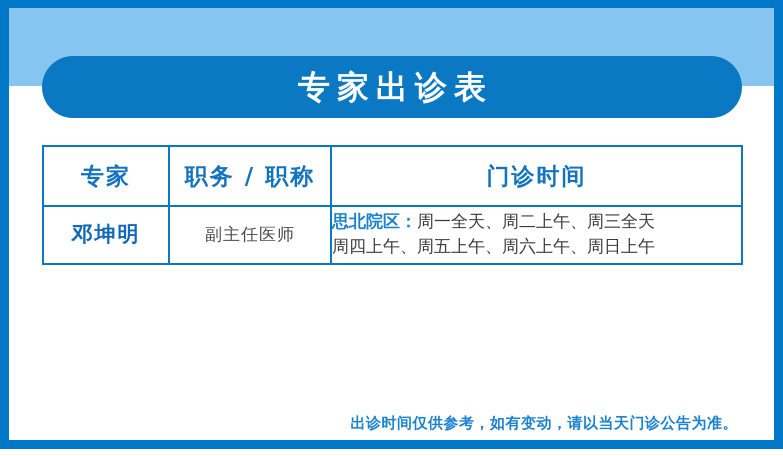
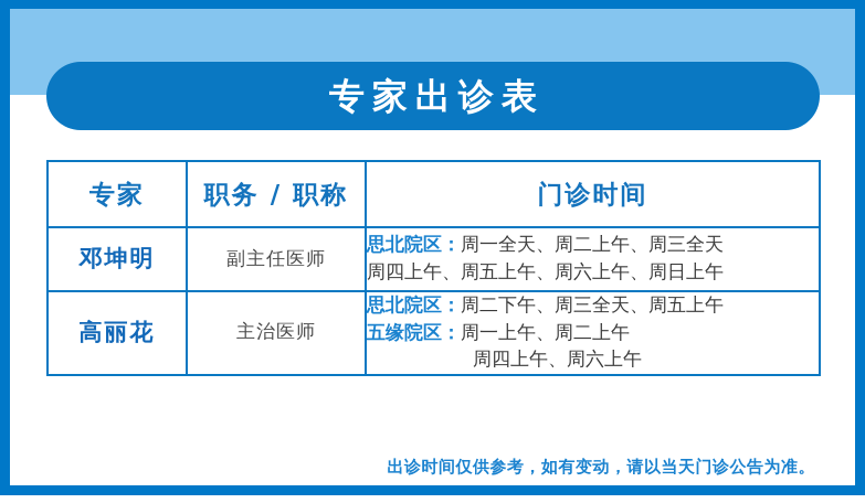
  专家出诊表
  专家	职务 / 职称	门诊时间
  邓坤明	副主任医师	思北院区：周一全天、周二上午、周三全天 周四上午、周五上午、周六上午、周日上午
+ 高丽花	主治医师	思北院区：周二下午、周三全天、周五上午 五缘院区：周一上午、周二上午 周四上午、周六上午
  出诊时间仅供参考，如有变动，请以当天门诊公告为准。
